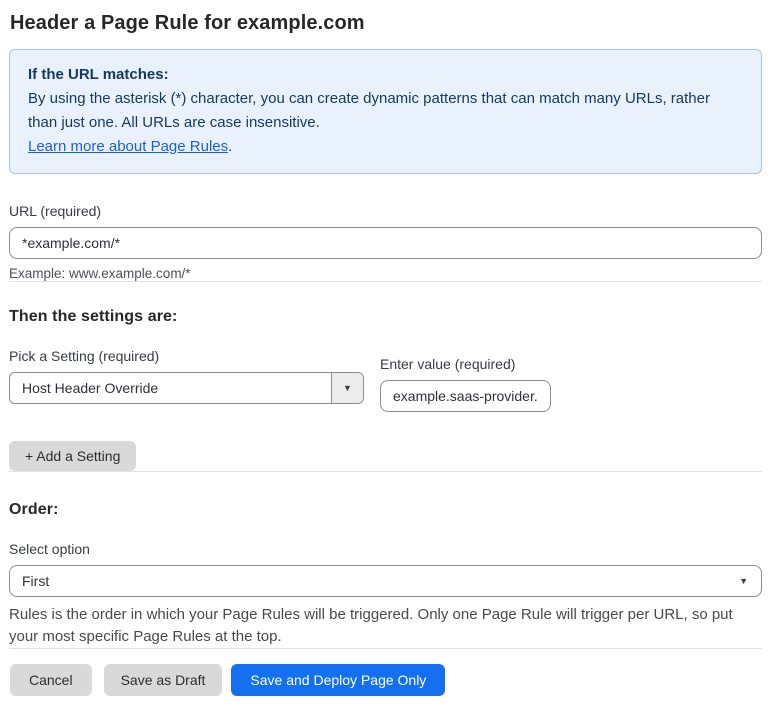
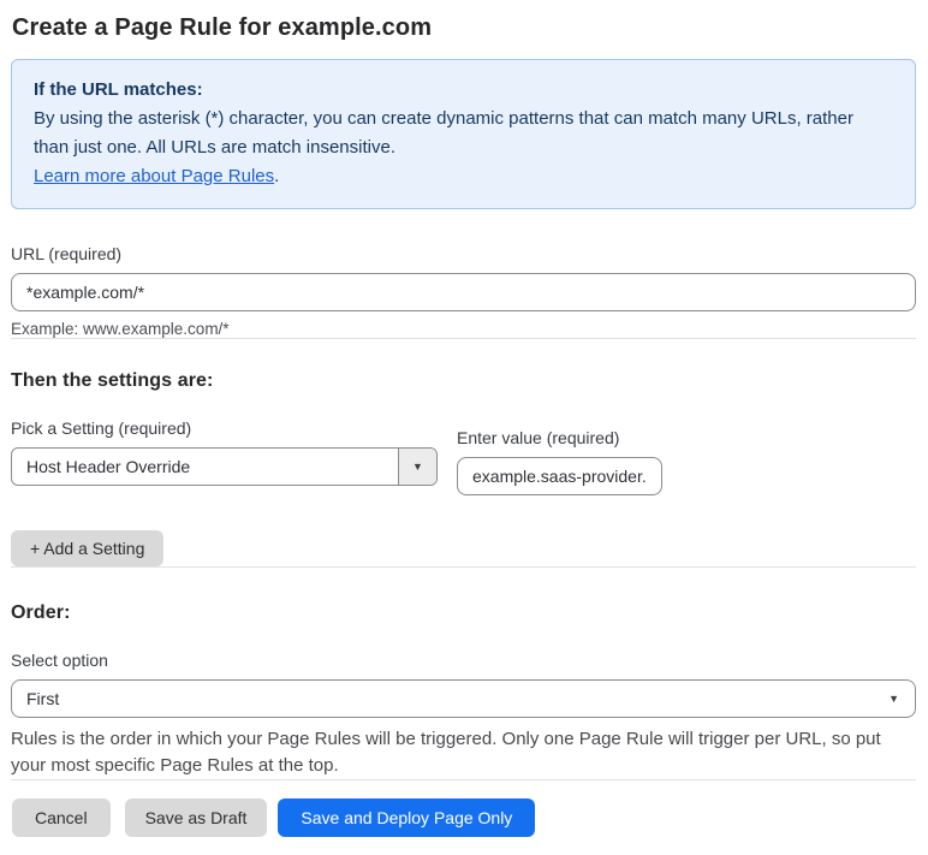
- Header a Page Rule for example.com
+ Create a Page Rule for example.com
  If the URL matches:
- By using the asterisk (*) character, you can create dynamic patterns that can match many URLs, rather than just one. All URLs are case insensitive.
+ By using the asterisk (*) character, you can create dynamic patterns that can match many URLs, rather than just one. All URLs are match insensitive.
  Learn more about Page Rules.
  URL (required)
  *example.com/*
  Example: www.example.com/*
  Then the settings are:
  Pick a Setting (required)
  Host Header Override
  ▼
  Enter value (required)
  example.saas-provider.
  + Add a Setting
  Order:
  Select option
  First
  ▼
  Rules is the order in which your Page Rules will be triggered. Only one Page Rule will trigger per URL, so put your most specific Page Rules at the top.
  Cancel
  Save as Draft
  Save and Deploy Page Only
